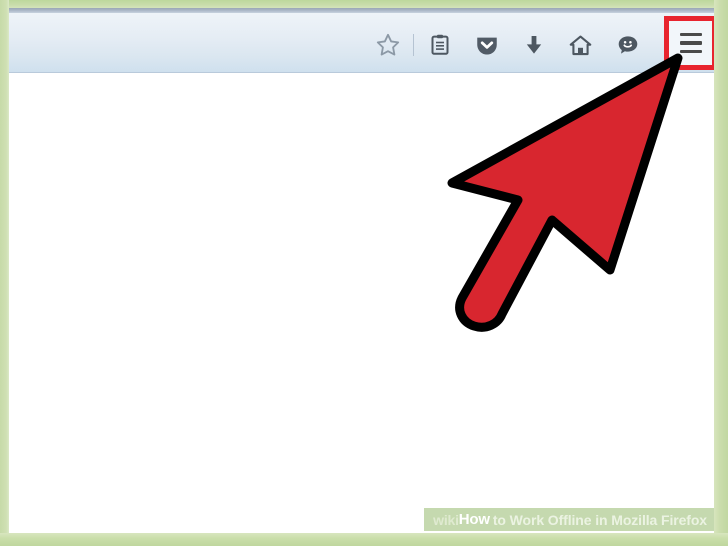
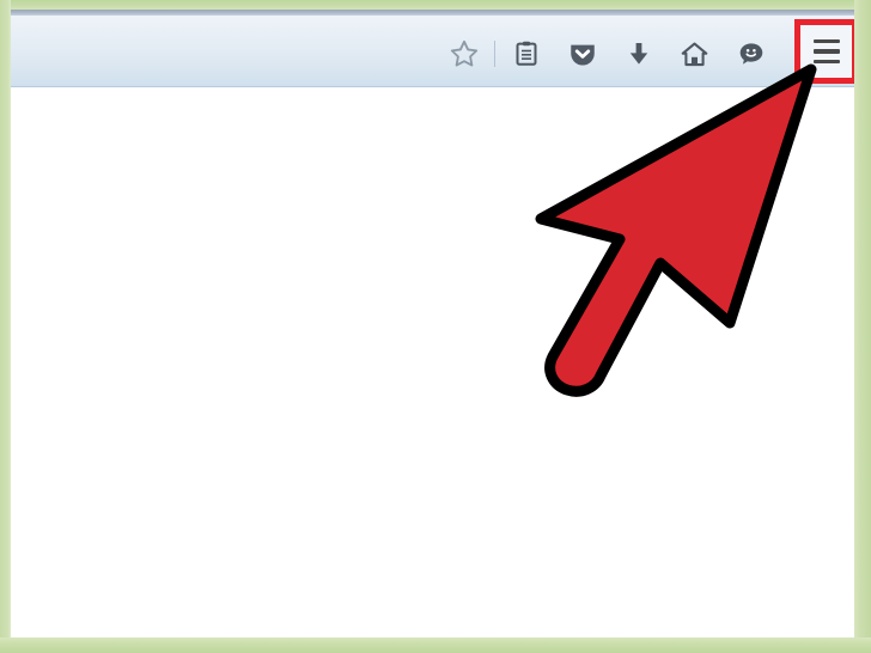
- wiki
- How
- to Work Offline in Mozilla Firefox
